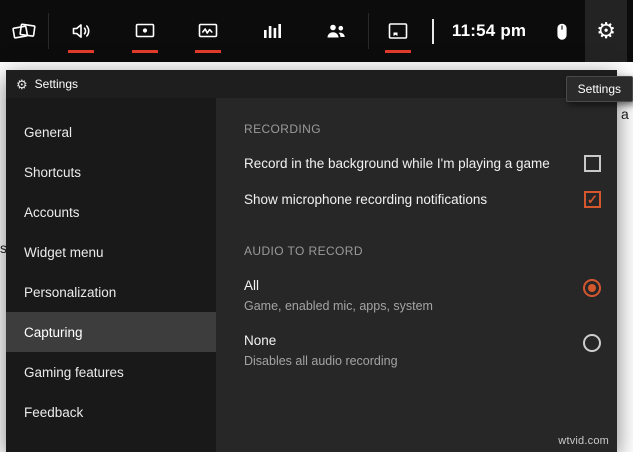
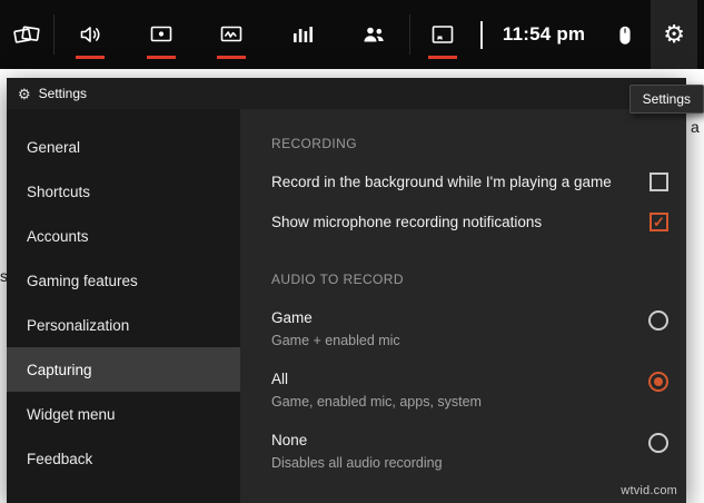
  s
  a
  11:54 pm
  Settings
  Settings
  General
  Shortcuts
  Accounts
- Widget menu
+ Gaming features
  Personalization
  Capturing
- Gaming features
+ Widget menu
  Feedback
  RECORDING
  Record in the background while I'm playing a game
  Show microphone recording notifications
  AUDIO TO RECORD
+ Game
+ Game + enabled mic
  All
  Game, enabled mic, apps, system
  None
  Disables all audio recording
  wtvid.com
